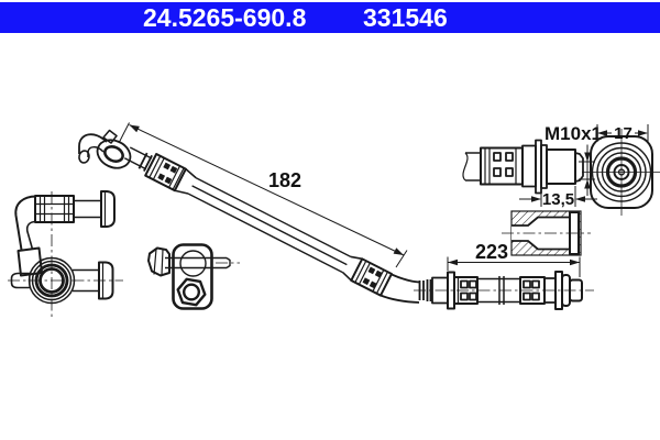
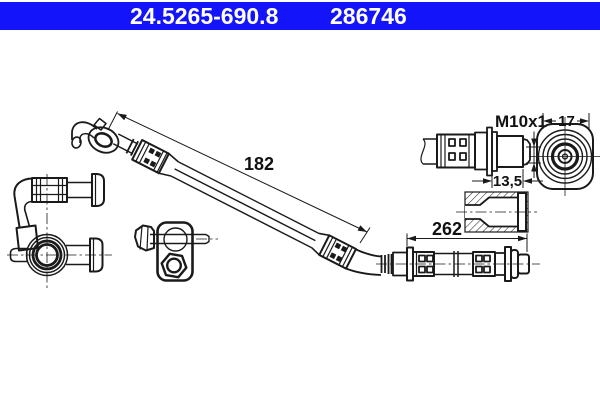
  182
- 223
+ 262
  M10x1
  13,5
  17
  24.5265-690.8
- 331546
+ 286746
